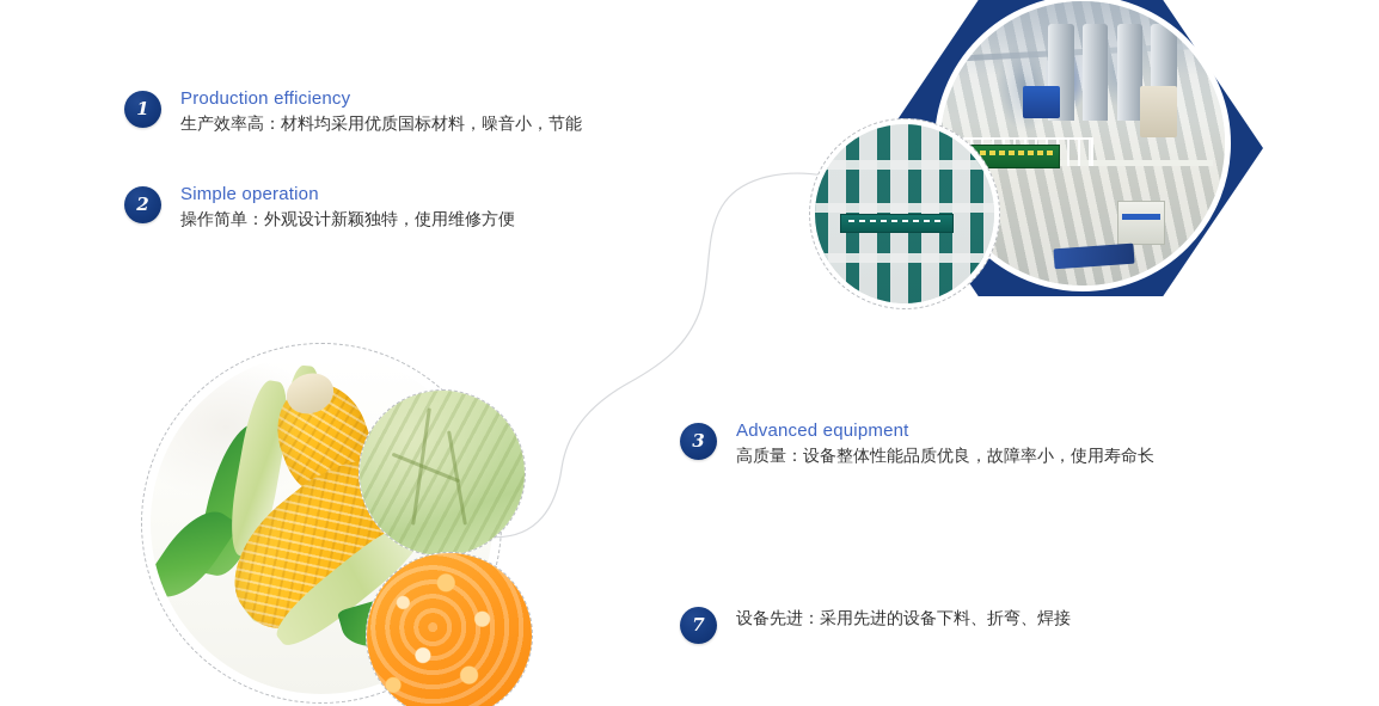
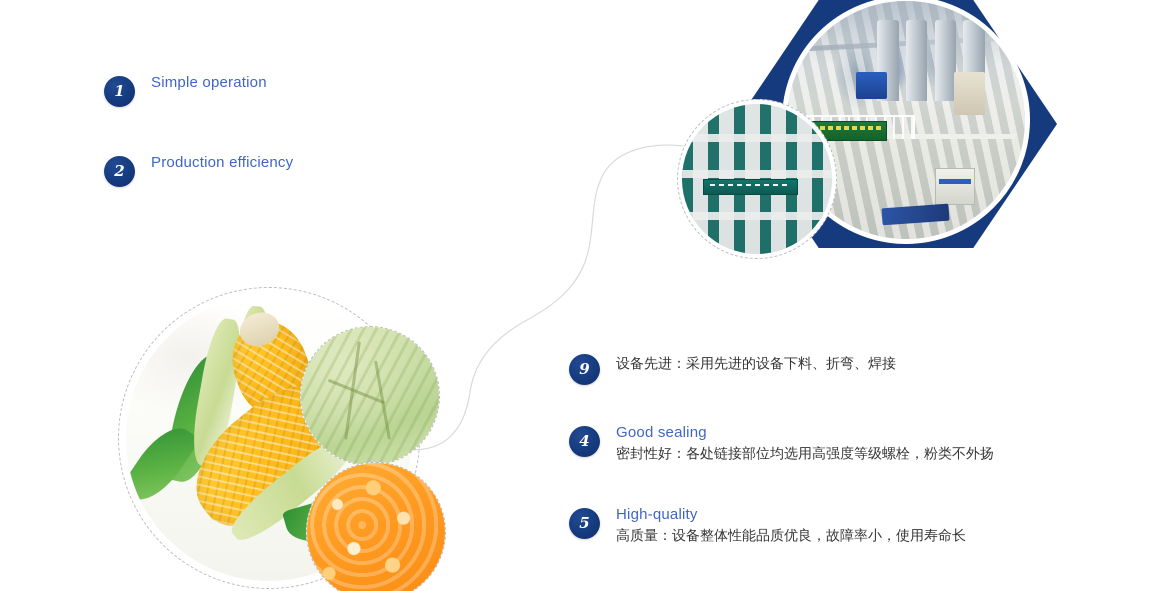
  1
- Production efficiency
+ Simple operation
- 生产效率高：材料均采用优质国标材料，噪音小，节能
  2
- Simple operation
+ Production efficiency
- 操作简单：外观设计新颖独特，使用维修方便
- 3
+ 9
- Advanced equipment
- 高质量：设备整体性能品质优良，故障率小，使用寿命长
+ 设备先进：采用先进的设备下料、折弯、焊接
+ 4
+ Good sealing
+ 密封性好：各处链接部位均选用高强度等级螺栓，粉类不外扬
- 7
+ 5
+ High-quality
- 设备先进：采用先进的设备下料、折弯、焊接
+ 高质量：设备整体性能品质优良，故障率小，使用寿命长
